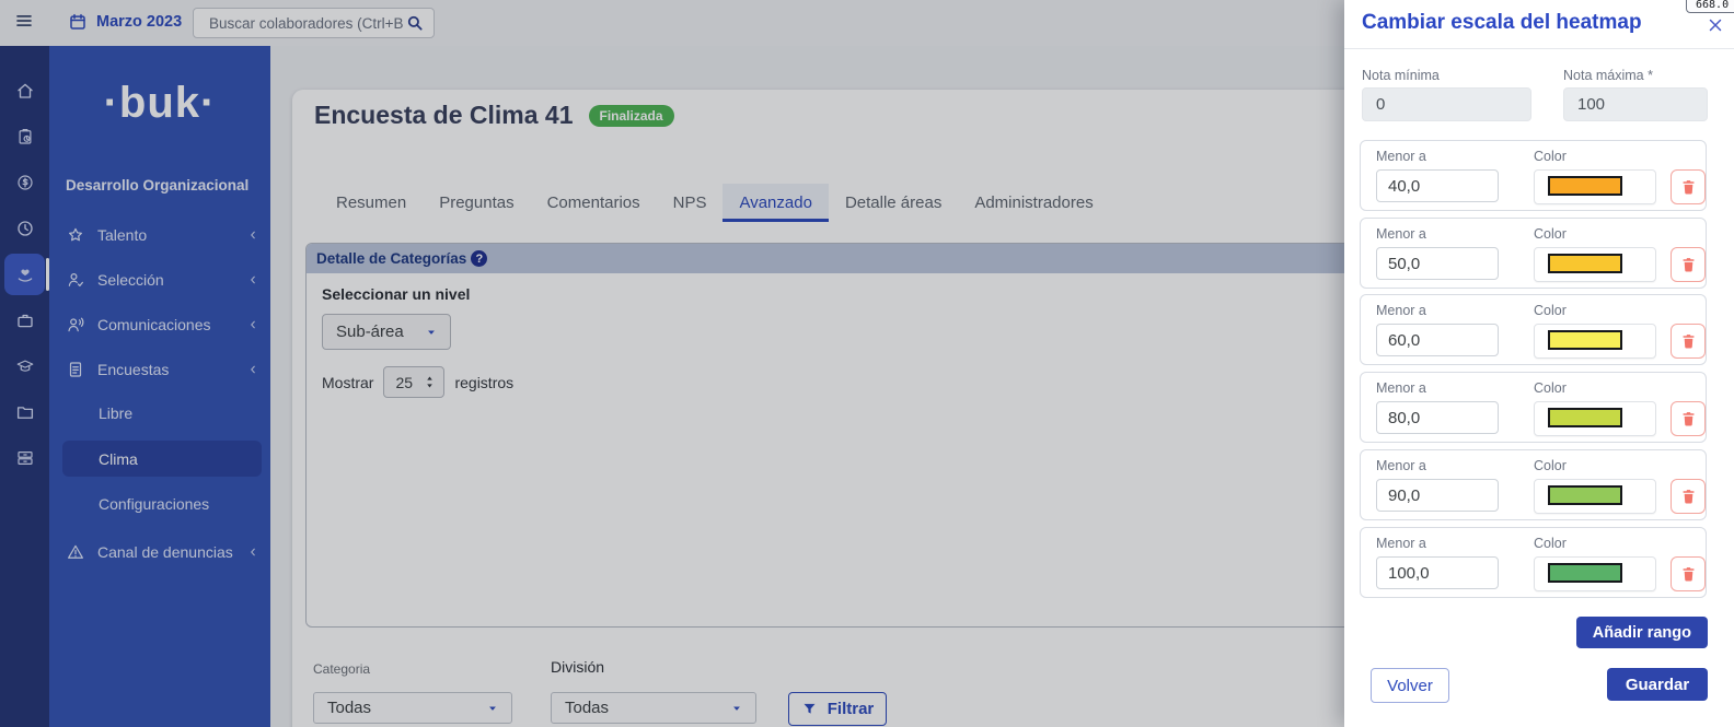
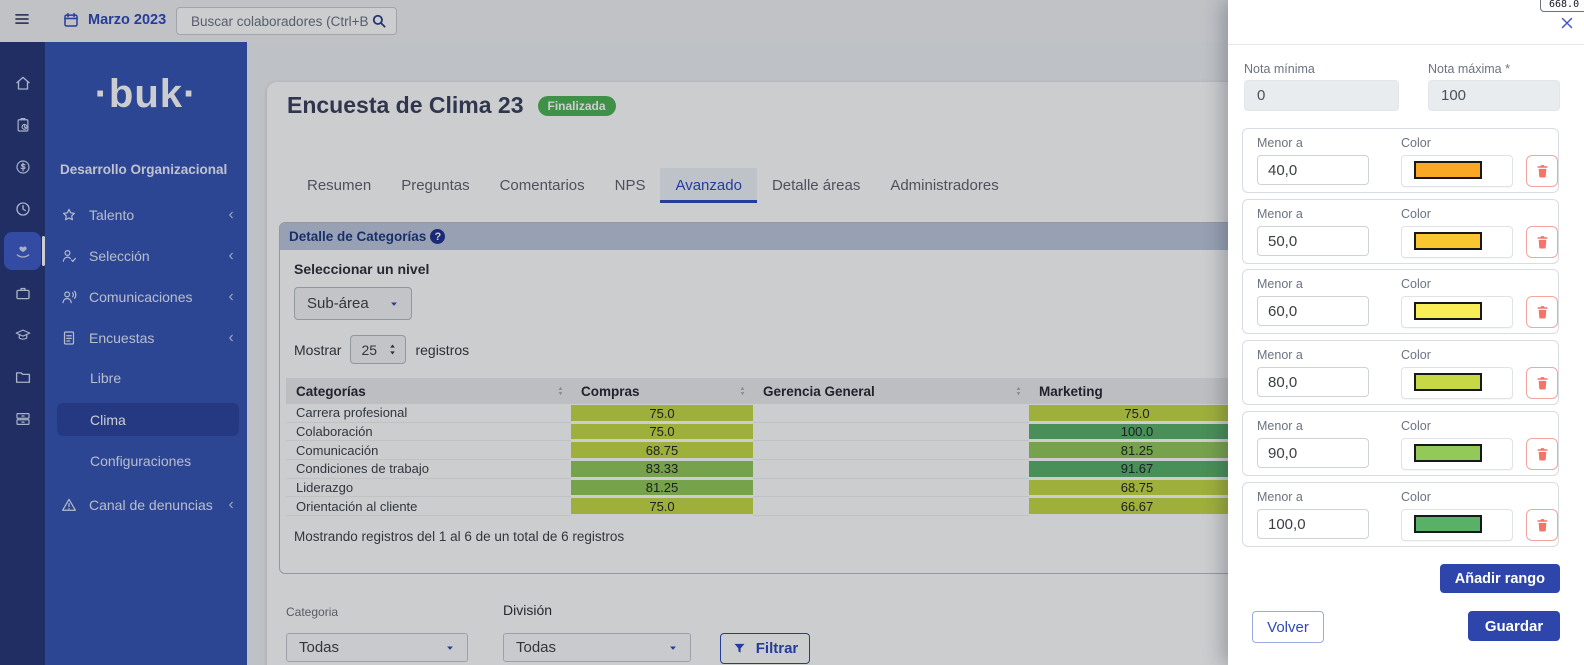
  Marzo 2023
  Buscar colaboradores (Ctrl+B
  ·buk·
  Desarrollo Organizacional
  Talento
  Selección
  Comunicaciones
  Encuestas
  Libre
  Clima
  Configuraciones
  Canal de denuncias
- Encuesta de Clima 41
+ Encuesta de Clima 23
  Finalizada
  Resumen
  Preguntas
  Comentarios
  NPS
  Avanzado
  Detalle áreas
  Administradores
  Detalle de Categorías
  ?
  Seleccionar un nivel
  Sub-área
  Mostrar
  25
  registros
+ Categorías	Compras	Gerencia General	Marketing
+ Carrera profesional	75.0		75.0
+ Colaboración	75.0		100.0
+ Comunicación	68.75		81.25
+ Condiciones de trabajo	83.33		91.67
+ Liderazgo	81.25		68.75
+ Orientación al cliente	75.0		66.67
+ Mostrando registros del 1 al 6 de un total de 6 registros
  Categoria
  Todas
  División
  Todas
  Filtrar
  668.0
- Cambiar escala del heatmap
  Nota mínima
  Nota máxima *
  0
  100
  Menor a
  Color
  40,0
  Menor a
  Color
  50,0
  Menor a
  Color
  60,0
  Menor a
  Color
  80,0
  Menor a
  Color
  90,0
  Menor a
  Color
  100,0
  Añadir rango
  Volver
  Guardar
